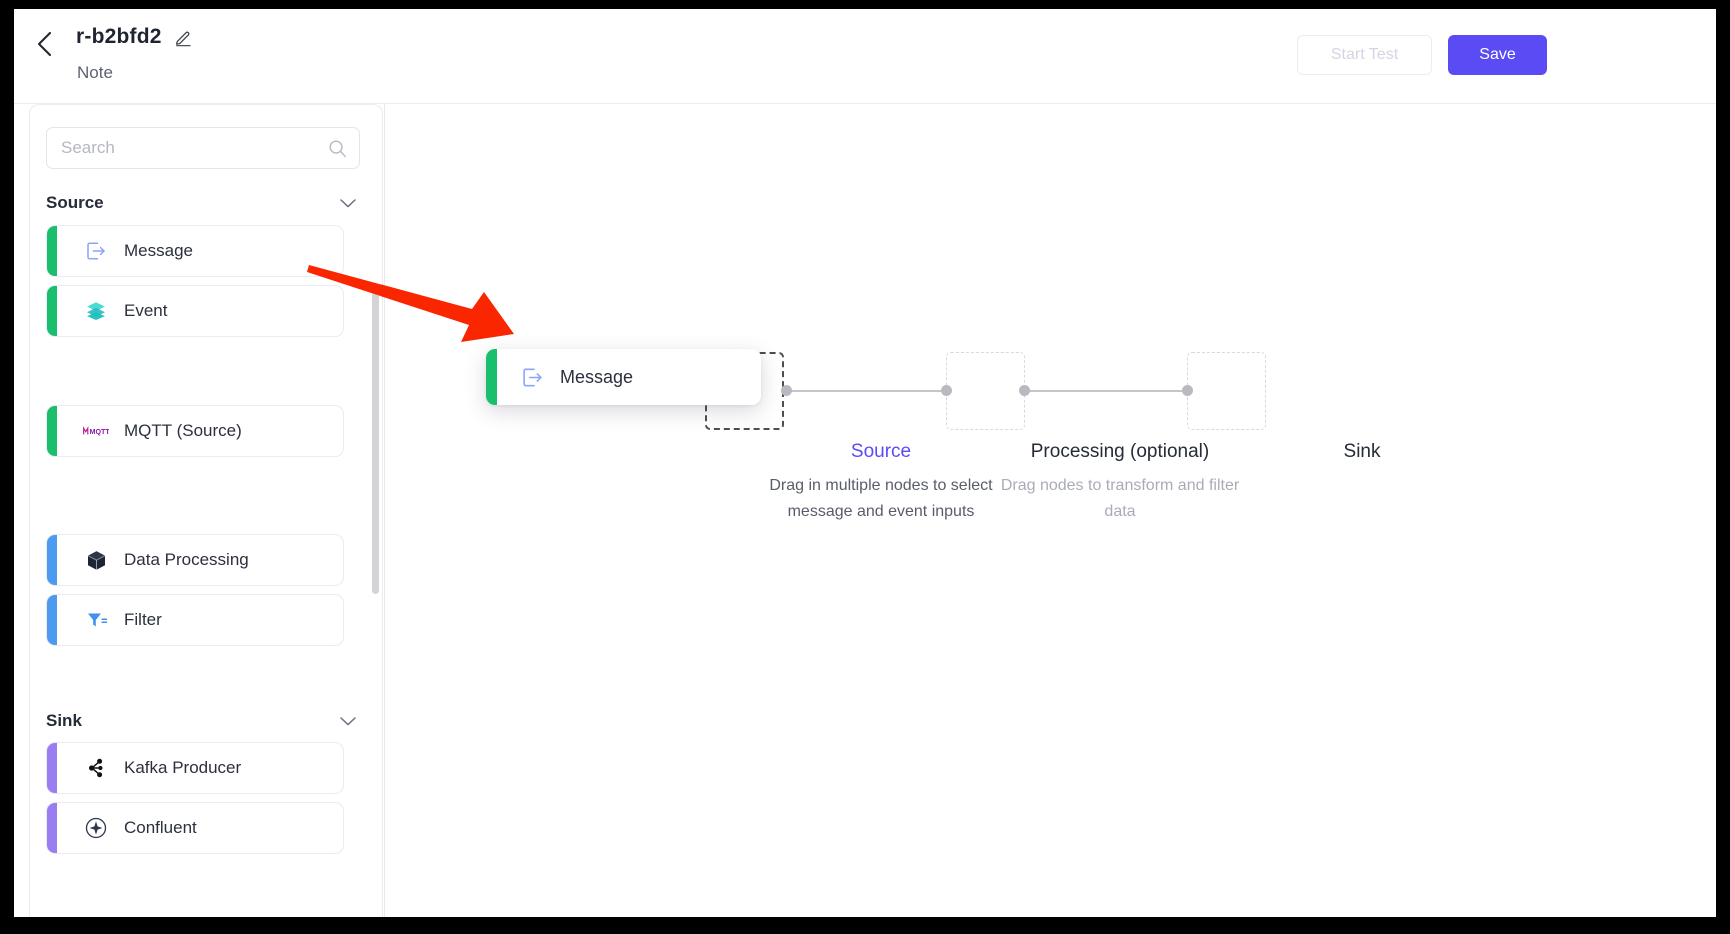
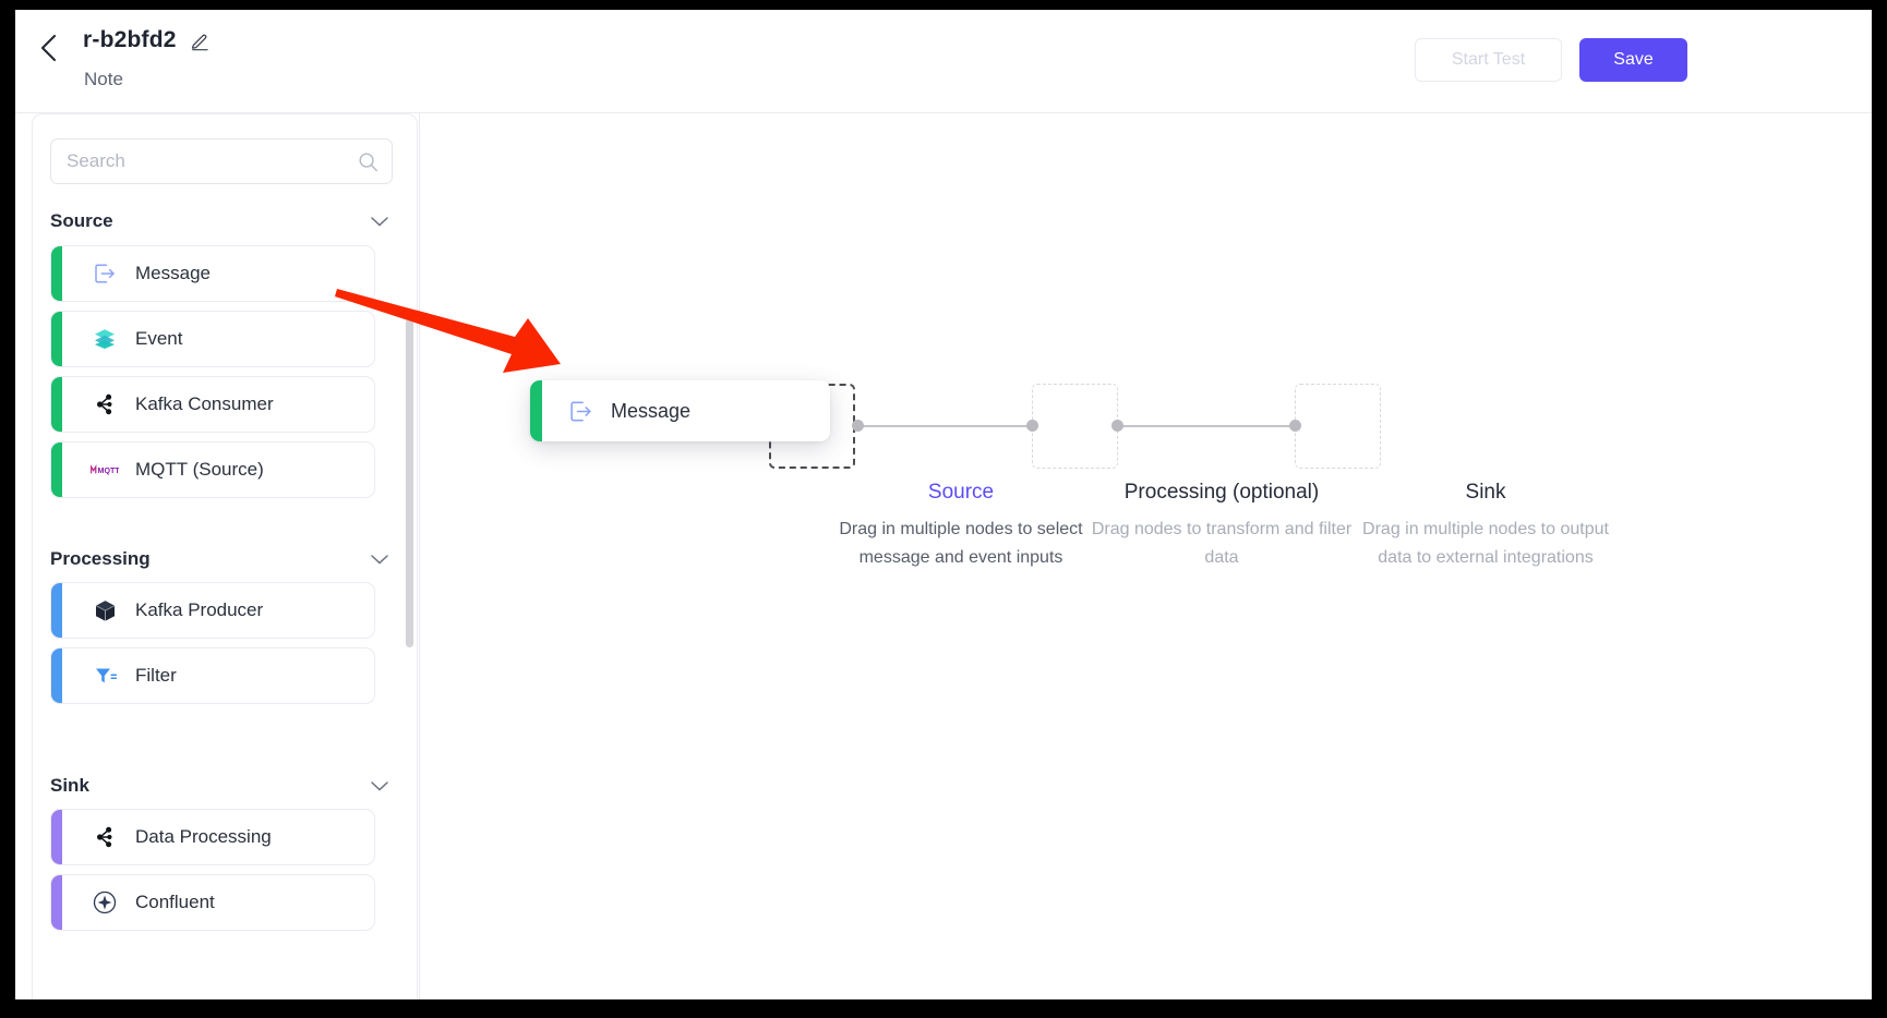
  r-b2bfd2
  Note
  Start Test
  Save
  Search
  Source
  Message
  Event
+ Kafka Consumer
  MQTT
  MQTT (Source)
+ Processing
- Data Processing
+ Kafka Producer
  Filter
  Sink
- Kafka Producer
+ Data Processing
  Confluent
  Source
  Drag in multiple nodes to select message and event inputs
  Processing (optional)
  Drag nodes to transform and filter data
  Sink
+ Drag in multiple nodes to output data to external integrations
  Message
